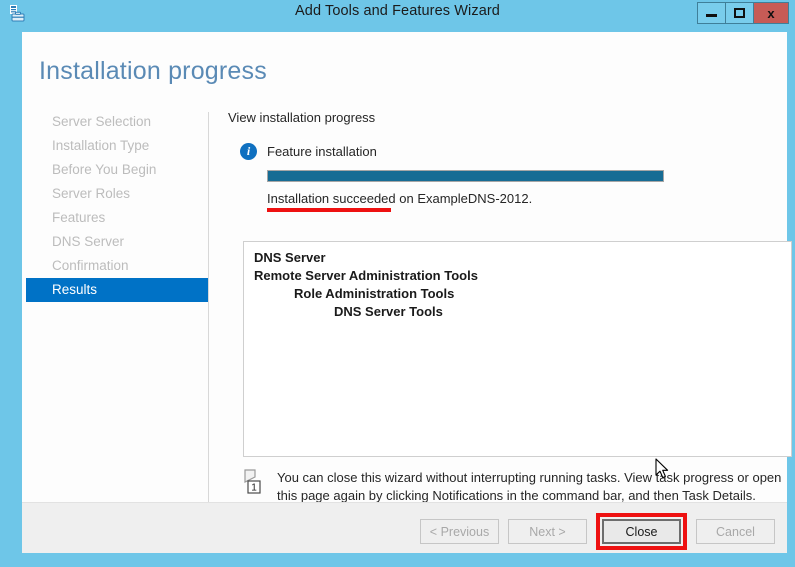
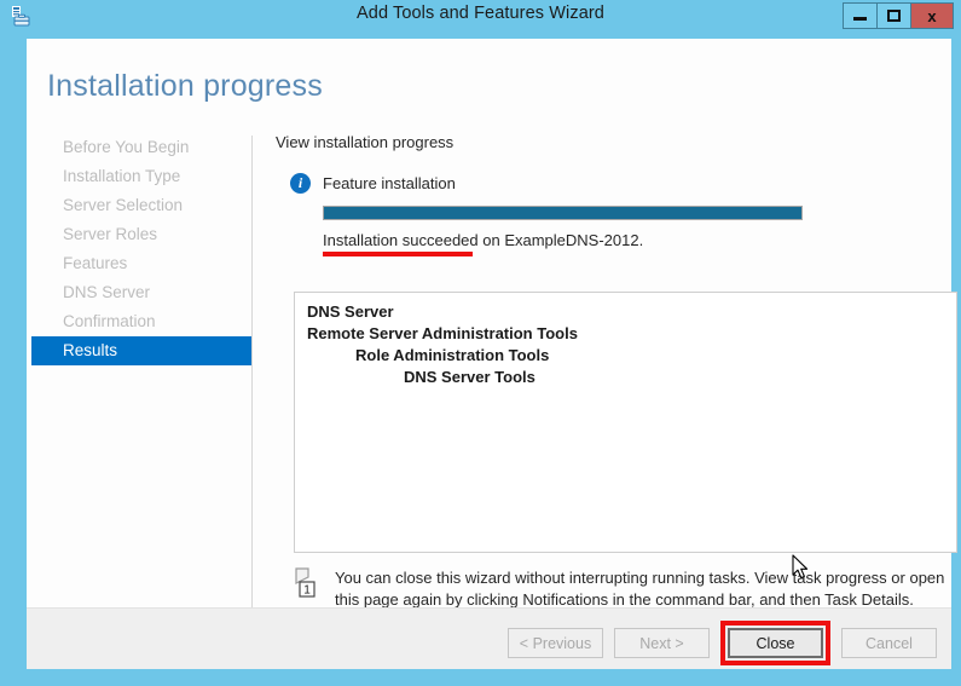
  Add Tools and Features Wizard
  x
  Installation progress
- Server Selection
+ Before You Begin
  Installation Type
- Before You Begin
+ Server Selection
  Server Roles
  Features
  DNS Server
  Confirmation
  Results
  View installation progress
  i
  Feature installation
  Installation succeeded on ExampleDNS-2012.
  DNS Server
  Remote Server Administration Tools
  Role Administration Tools
  DNS Server Tools
  1
  You can close this wizard without interrupting running tasks. View tsk progress or open this page again by clicking Notifications in the command bar, and then Task Details.
  < Previous
  Next >
  Close
  Cancel
